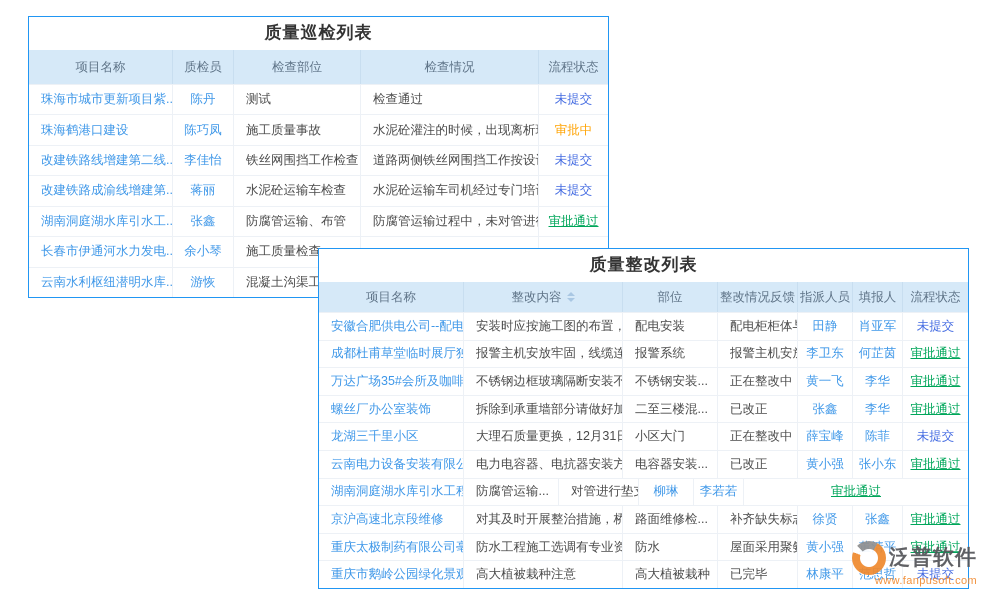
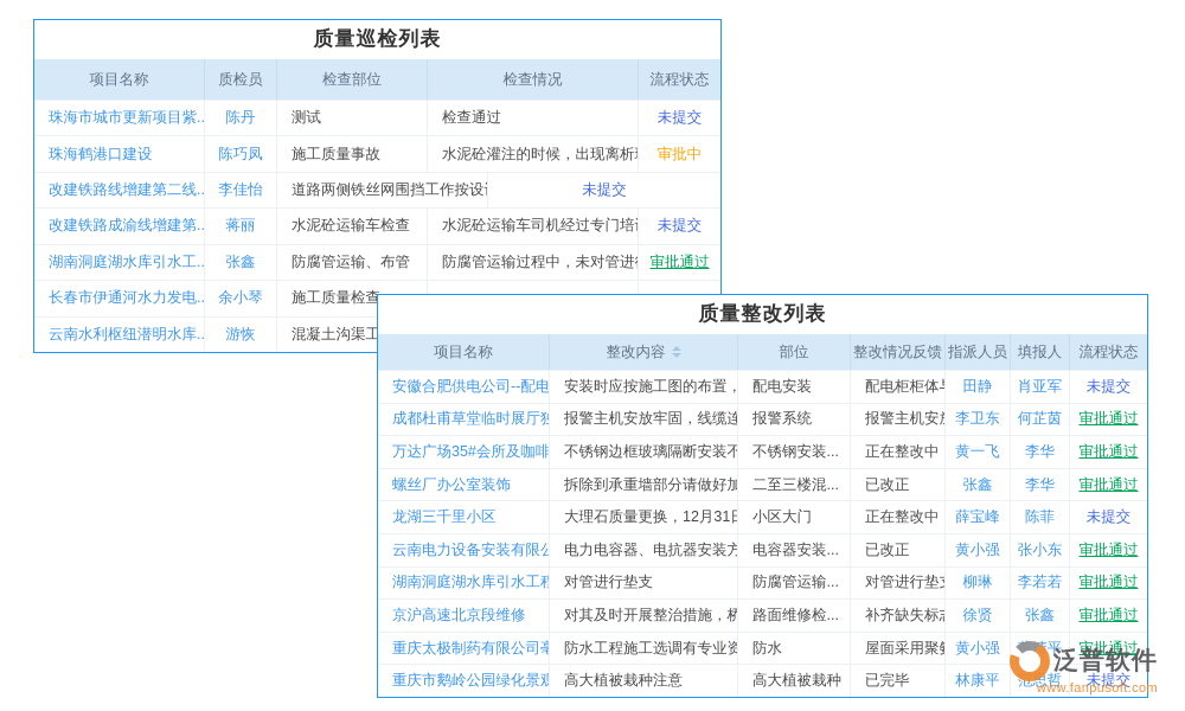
  质量巡检列表
  项目名称
  质检员
  检查部位
  检查情况
  流程状态
  珠海市城市更新项目紫..
  陈丹
  测试
  检查通过
  未提交
  珠海鹤港口建设
  陈巧凤
  施工质量事故
  水泥砼灌注的时候，出现离析
  审批中
  改建铁路线增建第二线..
  李佳怡
- 铁丝网围挡工作检查
  道路两侧铁丝网围挡工作按设
  未提交
  改建铁路成渝线增建第..
  蒋丽
  水泥砼运输车检查
  水泥砼运输车司机经过专门培
  未提交
  湖南洞庭湖水库引水工..
  张鑫
  防腐管运输、布管
  防腐管运输过程中，未对管进
  审批通过
  长春市伊通河水力发电..
  余小琴
  施工质量检查
  云南水利枢纽潜明水库..
  游恢
  混凝土沟渠工
  质量整改列表
  项目名称
  整改内容
  部位
  整改情况反馈
  指派人员
  填报人
  流程状态
  安徽合肥供电公司--配电
  安装时应按施工图的布置，
  配电安装
  田静
  肖亚军
  未提交
  报警主机安放牢固，线缆连
  报警系统
  李卫东
  何芷茵
  审批通过
  万达广场35#会所及咖啡
  不锈钢边框玻璃隔断安装不
  不锈钢安装...
  正在整改中
  黄一飞
  李华
  审批通过
  螺丝厂办公室装饰
  拆除到承重墙部分请做好加
  二至三楼混...
  已改正
  张鑫
  李华
  审批通过
  龙湖三千里小区
  大理石质量更换，12月31日
  小区大门
  正在整改中
  薛宝峰
  陈菲
  未提交
  电力电容器、电抗器安装方
  电容器安装...
  已改正
  黄小强
  张小东
  审批通过
  湖南洞庭湖水库引水工程
+ 对管进行垫支
  防腐管运输...
  对管进行垫
  柳琳
  李若若
  审批通过
  京沪高速北京段维修
  对其及时开展整治措施，桥
  路面维修检...
  徐贤
  张鑫
  审批通过
  防水工程施工选调有专业资
  防水
  黄小强
  审批通过
  高大植被栽种注意
  高大植被栽种
  已完毕
  林康平
  未提交
  泛普软件
  www.fanpusoft.com
